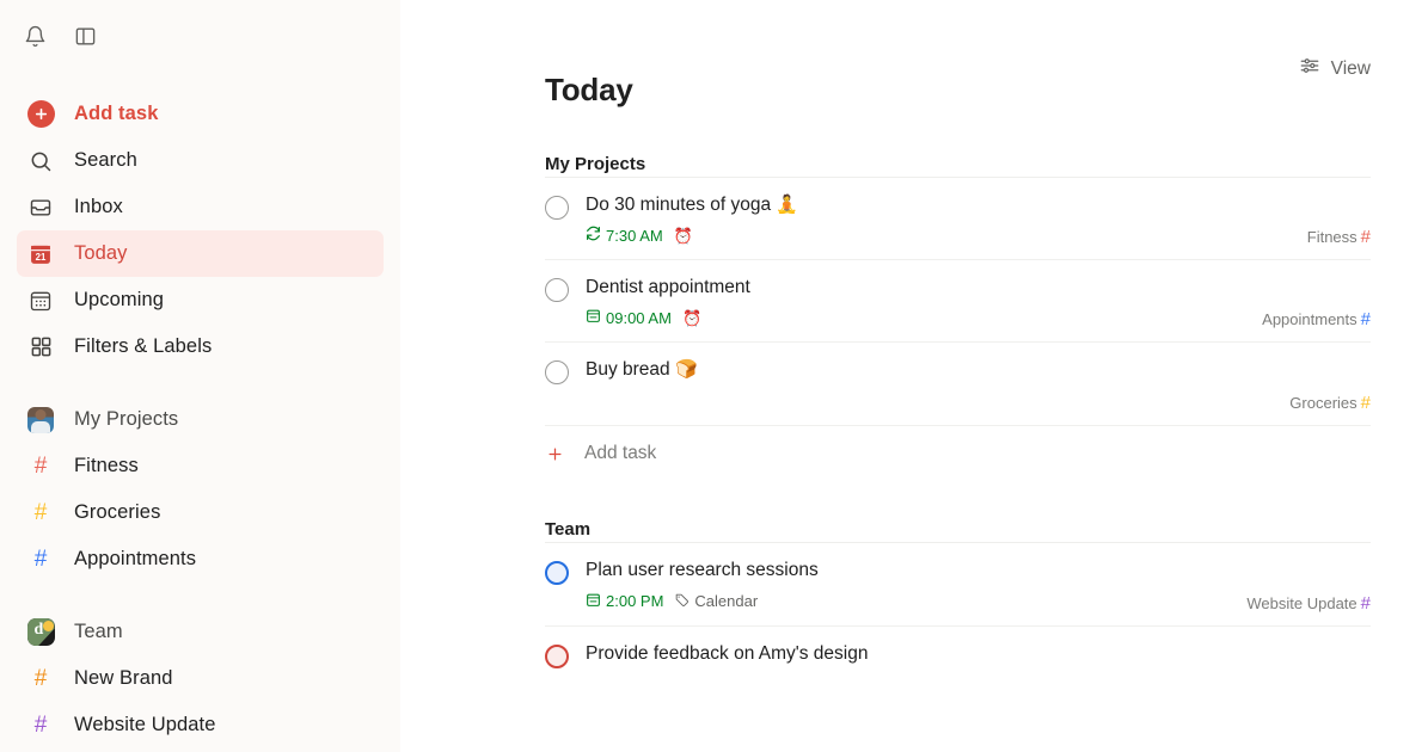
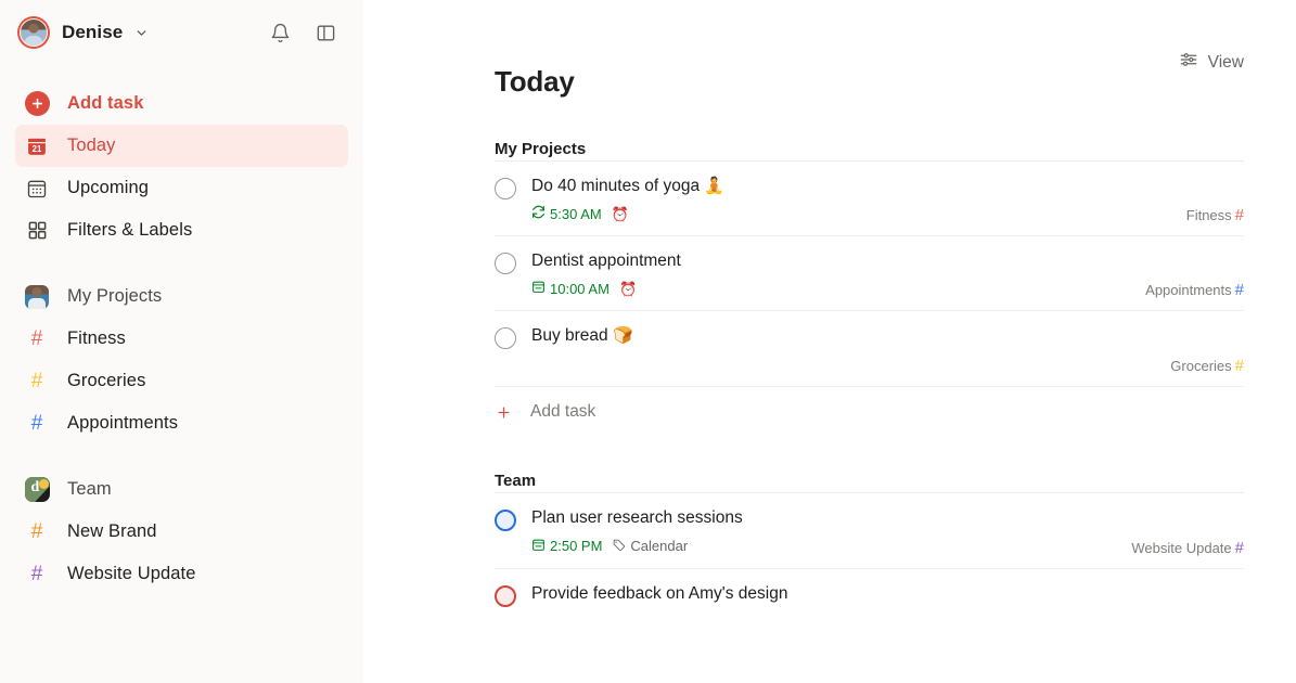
+ Denise
  Add task
- Search
- Inbox
  21
  Today
  Upcoming
  Filters & Labels
  My Projects
  #
  Fitness
  #
  Groceries
  #
  Appointments
  d
  Team
  #
  New Brand
  #
  Website Update
  View
  Today
  My Projects
- Do 30 minutes of yoga 🧘
+ Do 40 minutes of yoga 🧘
- 7:30 AM
+ 5:30 AM
  ⏰
  Fitness
  #
  Dentist appointment
- 09:00 AM
+ 10:00 AM
  ⏰
  Appointments
  #
  Buy bread 🍞
  Groceries
  #
  Add task
  Team
  Plan user research sessions
- 2:00 PM
+ 2:50 PM
  Calendar
  Website Update
  #
  Provide feedback on Amy's design
